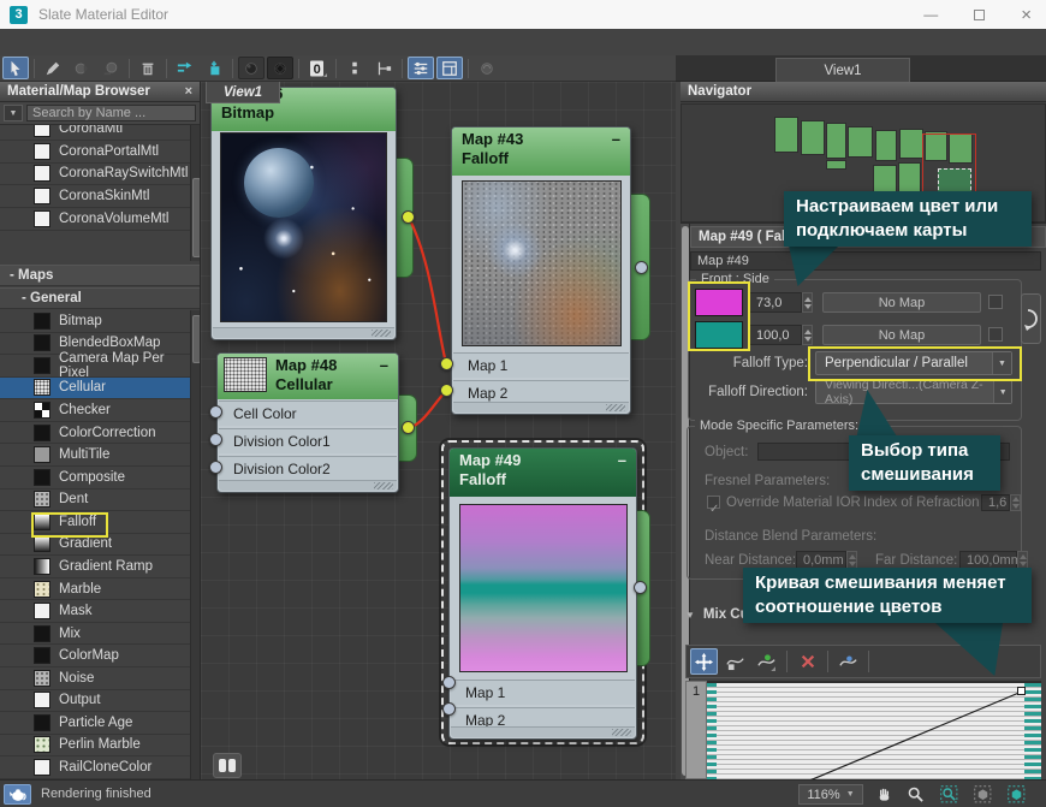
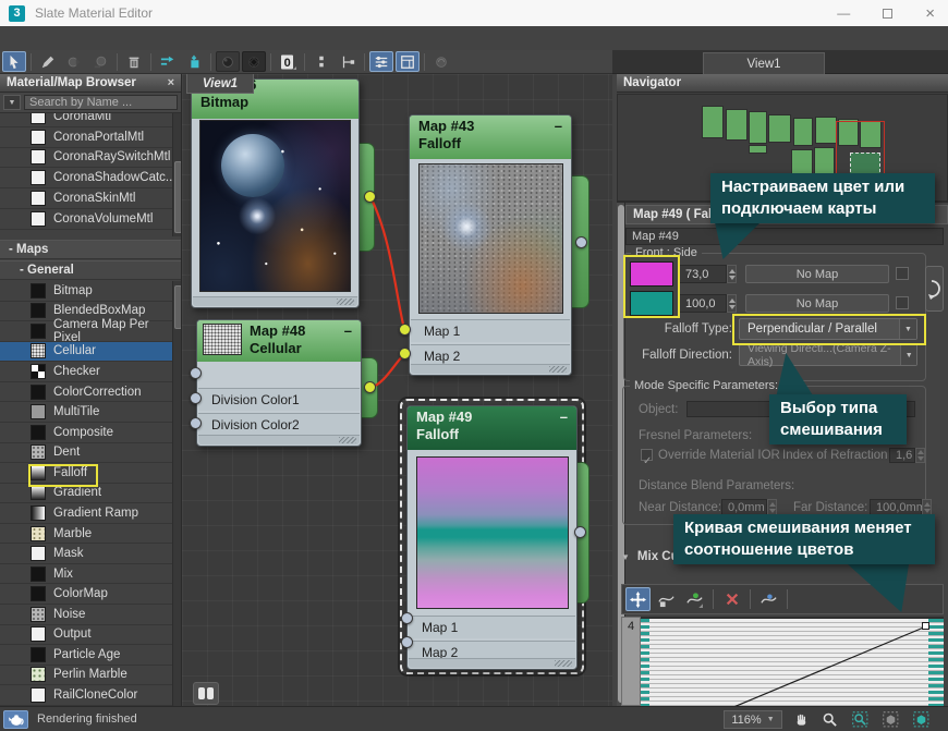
  3
  Slate Material Editor
  —
  ×
  0
  View1
  Material/Map Browser
  ×
  Search by Name ...
  CoronaMtl
  CoronaPortalMtl
  CoronaRaySwitchMtl
+ CoronaShadowCatc..
  CoronaSkinMtl
  CoronaVolumeMtl
  - Maps
  - General
  Bitmap
  BlendedBoxMap
  Camera Map Per Pixel
  Cellular
  Checker
  ColorCorrection
  MultiTile
  Composite
  Dent
  Falloff
  Gradient
  Gradient Ramp
  Marble
  Mask
  Mix
  ColorMap
  Noise
  Output
  Particle Age
  Perlin Marble
  RailCloneColor
  Bitmap
  Map #48
  Cellular
  –
- Cell Color
  Division Color1
  Division Color2
  Map #43
  Falloff
  –
  Map 1
  Map 2
  Map #49
  Falloff
  –
  Map 1
  Map 2
  View1
  Navigator
  Map #49 ( Fa
  Map #49
  Front : Side
  73,0
  No Map
  100,0
  No Map
  Falloff Type:
  Perpendicular / Parallel
  Falloff Direction:
  Viewing Directi...(Camera Z-Axis)
  Mode Specific Parameters:
  Object:
  Fresnel Parameters:
  ✓
  Override Material IOR
  Index of Refraction
  1,6
  Distance Blend Parameters:
  Near Distance:
  0,0mm
  Far Distance:
  100,0m
  ▼
- 1
+ 4
  Rendering finished
  116%
  Настраиваем цвет или
  подключаем карты
  Выбор типа
  смешивания
  Кривая смешивания меняет
  соотношение цветов
